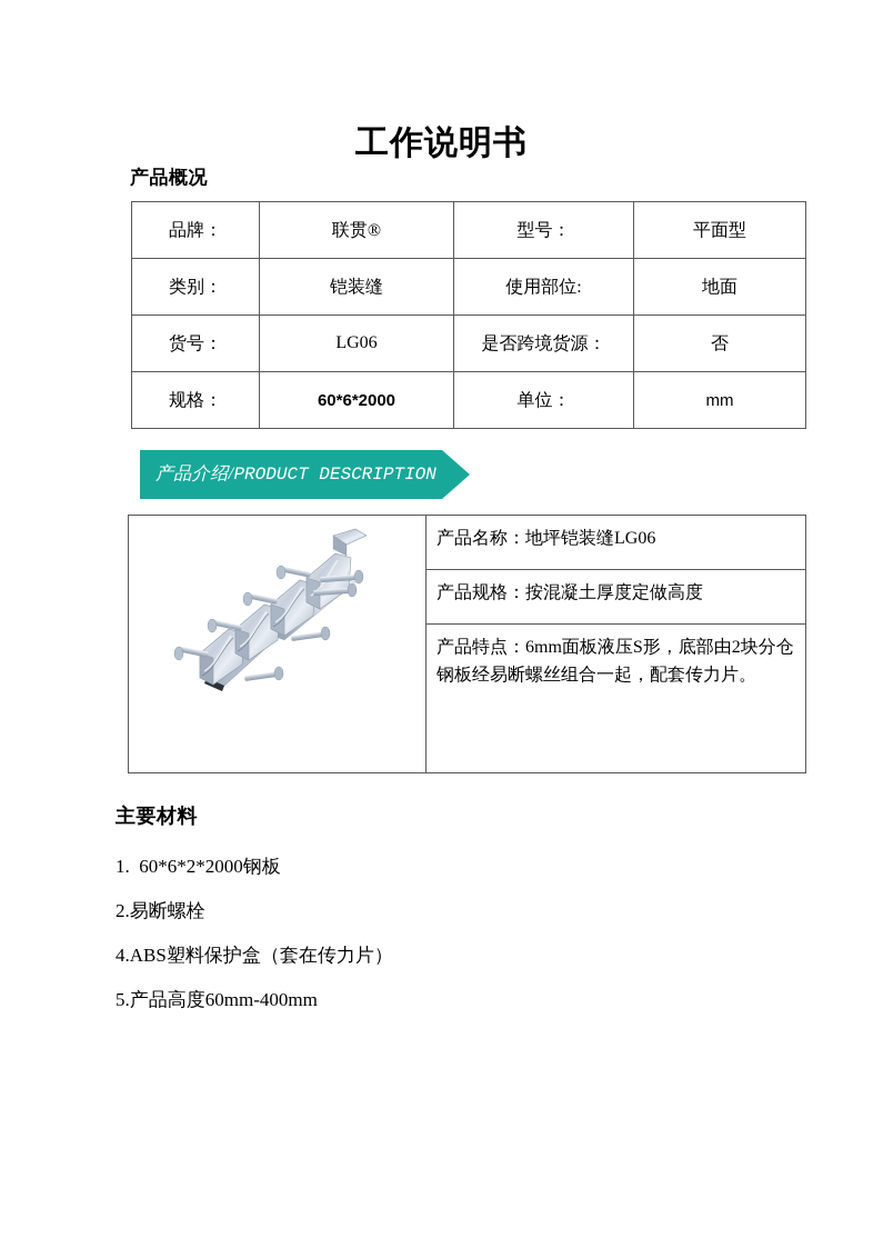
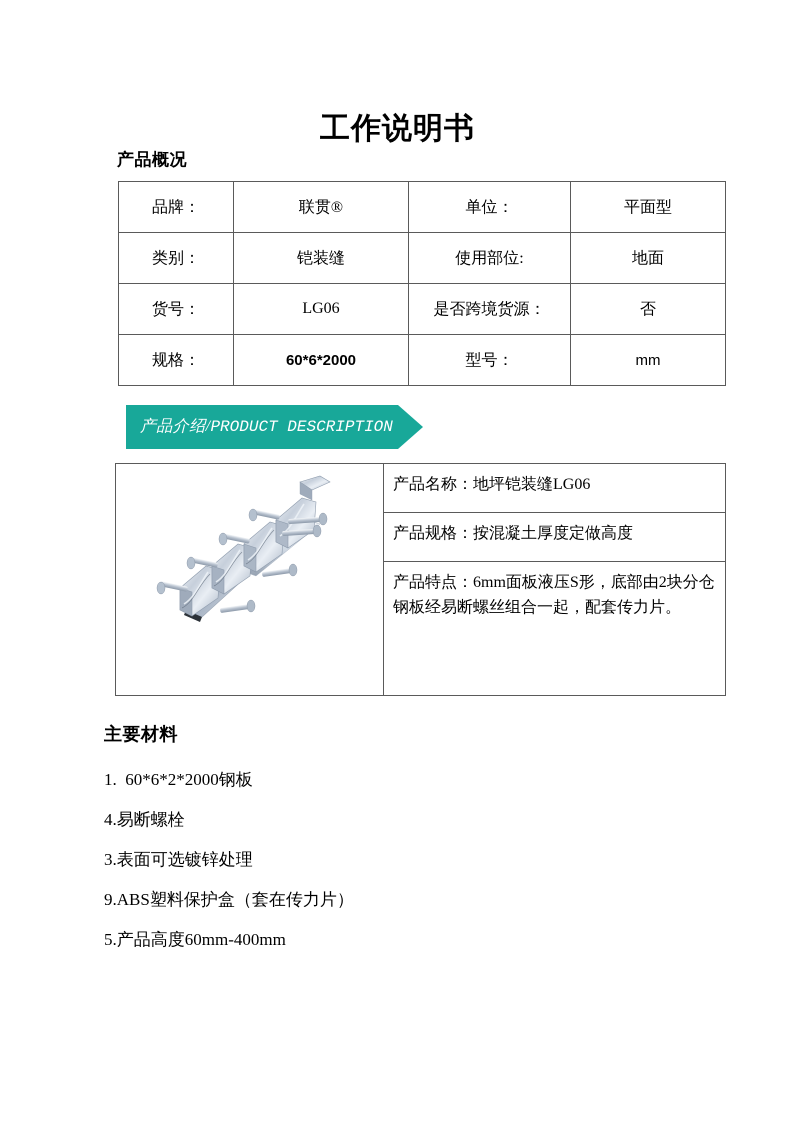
  工作说明书
  产品概况
- 品牌：	联贯®	型号：	平面型
+ 品牌：	联贯®	单位：	平面型
  类别：	铠装缝	使用部位:	地面
  货号：	LG06	是否跨境货源：	否
- 规格：	60*6*2000	单位：	mm
+ 规格：	60*6*2000	型号：	mm
  产品介绍/PRODUCT DESCRIPTION
  	产品名称：地坪铠装缝LG06
  产品规格：按混凝土厚度定做高度
  产品特点：6mm面板液压S形，底部由2块分仓钢板经易断螺丝组合一起，配套传力片。
  主要材料
  1. 60*6*2*2000钢板
- 2.易断螺栓
+ 4.易断螺栓
+ 3.表面可选镀锌处理
- 4.ABS塑料保护盒（套在传力片）
+ 9.ABS塑料保护盒（套在传力片）
  5.产品高度60mm-400mm
